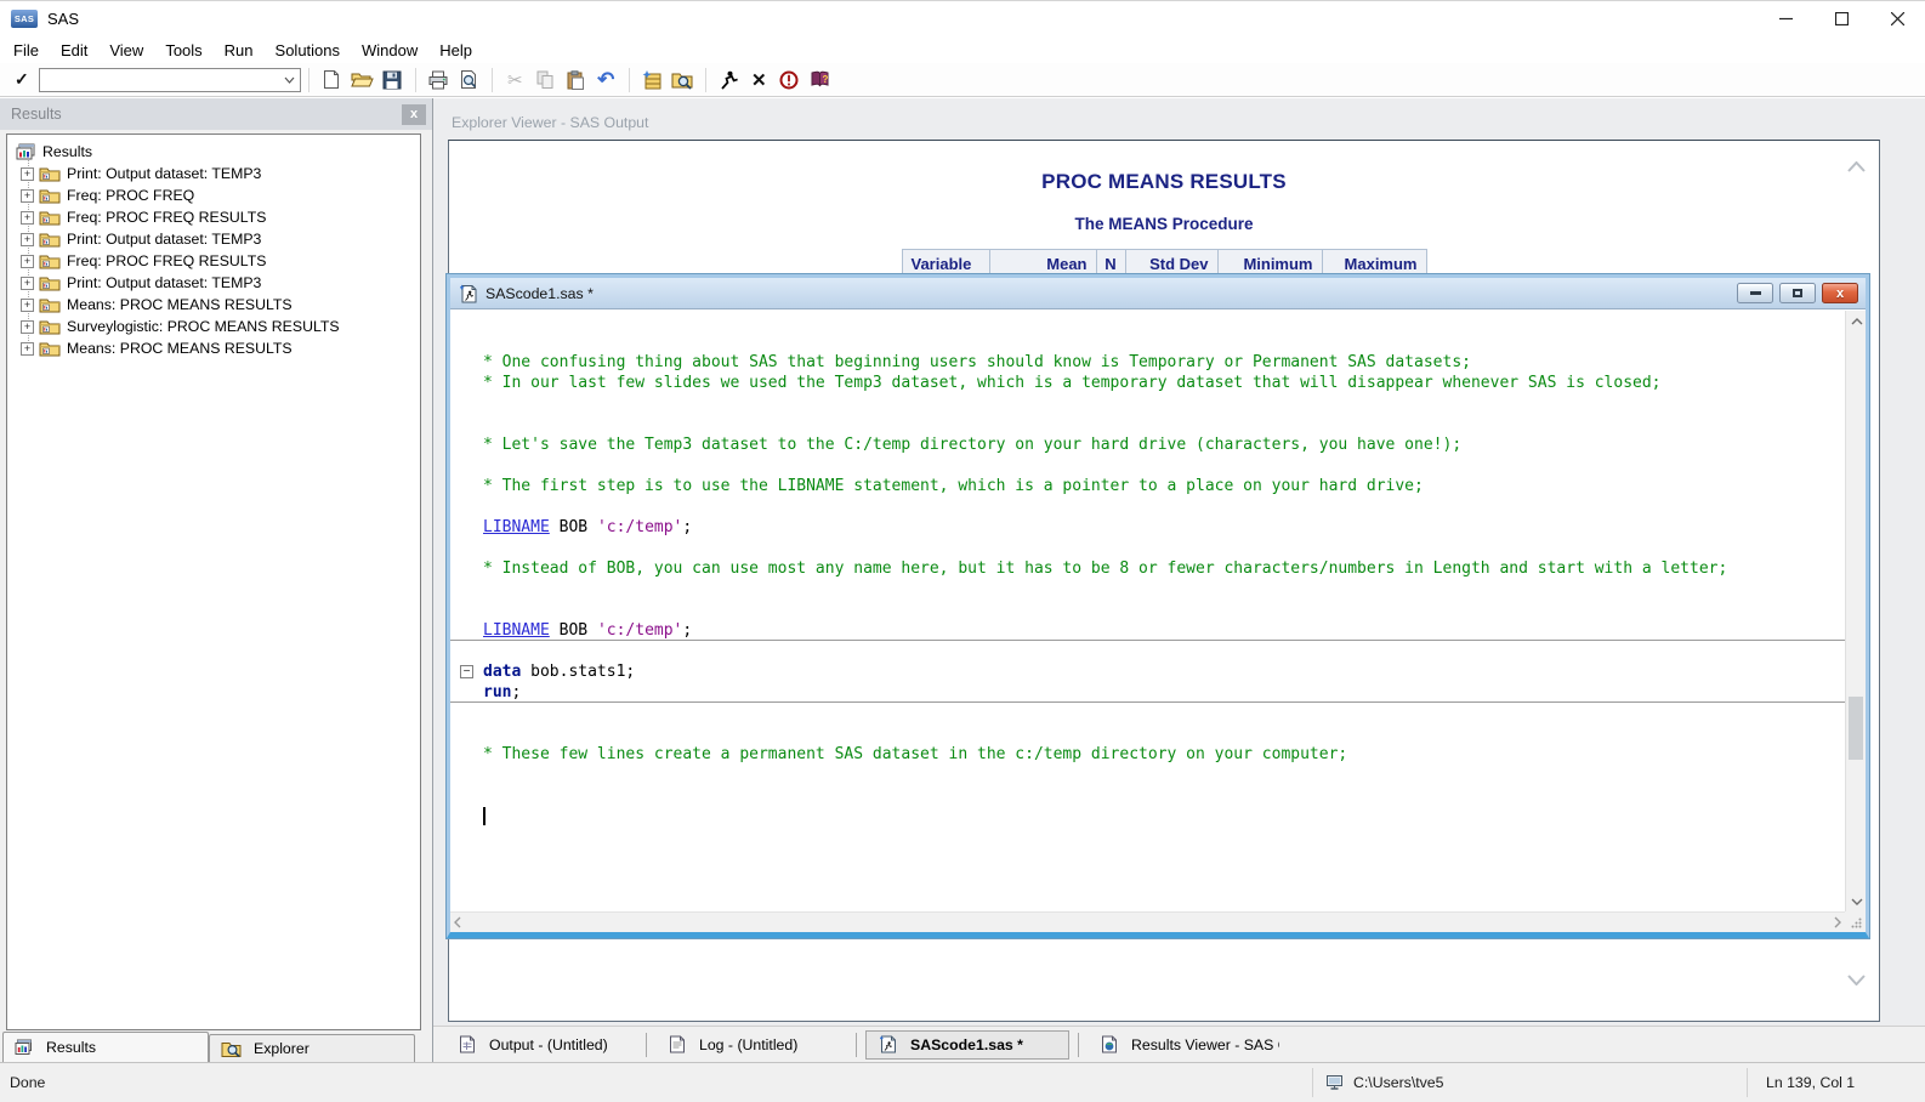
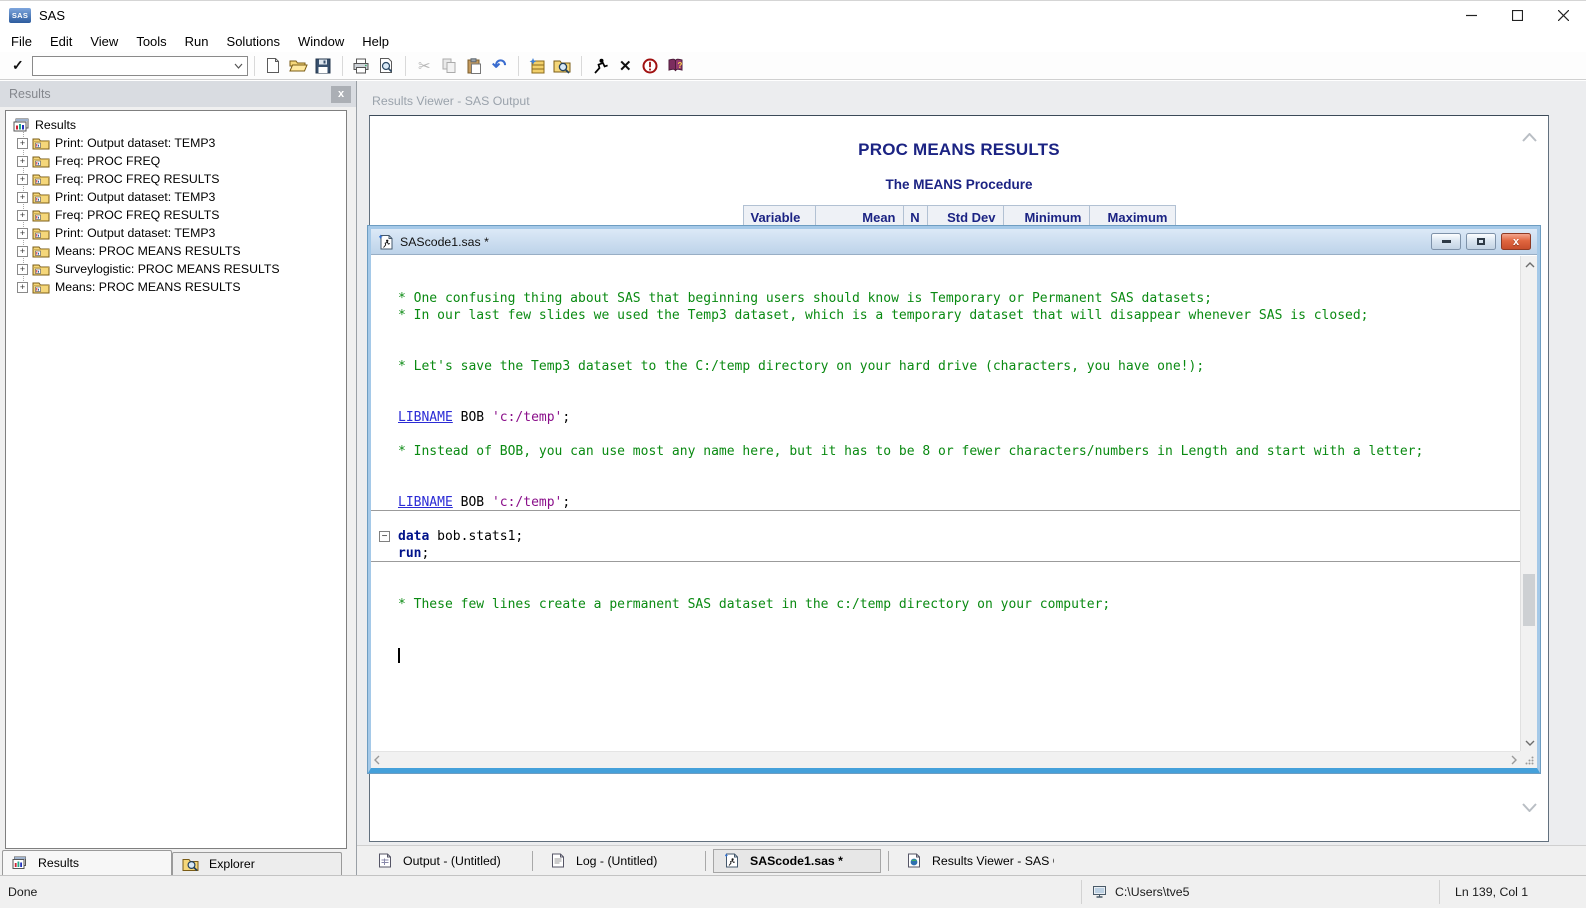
  SAS
  SAS
  File
  Edit
  View
  Tools
  Run
  Solutions
  Window
  Help
  ✓
  ✂
  ↶
  ✕
  ?
  Results
  x
  Results
  +
  Print: Output dataset: TEMP3
  +
  Freq: PROC FREQ
  +
  Freq: PROC FREQ RESULTS
  +
  Print: Output dataset: TEMP3
  +
  Freq: PROC FREQ RESULTS
  +
  Print: Output dataset: TEMP3
  +
  Means: PROC MEANS RESULTS
  +
  Surveylogistic: PROC MEANS RESULTS
  +
  Means: PROC MEANS RESULTS
  Results
  Explorer
- Explorer Viewer - SAS Output
+ Results Viewer - SAS Output
  PROC MEANS RESULTS
  The MEANS Procedure
  Variable	Mean	N	Std Dev	Minimum	Maximum
  SAScode1.sas *
  x
  * One confusing thing about SAS that beginning users should know is Temporary or Permanent SAS datasets;
  * In our last few slides we used the Temp3 dataset, which is a temporary dataset that will disappear whenever SAS is closed;
  * Let's save the Temp3 dataset to the C:/temp directory on your hard drive (characters, you have one!);
- * The first step is to use the LIBNAME statement, which is a pointer to a place on your hard drive;
  LIBNAME BOB 'c:/temp';
  * Instead of BOB, you can use most any name here, but it has to be 8 or fewer characters/numbers in Length and start with a letter;
  LIBNAME BOB 'c:/temp';
  −
  data bob.stats1;
  run;
  * These few lines create a permanent SAS dataset in the c:/temp directory on your computer;
  Output - (Untitled)
  Log - (Untitled)
  SAScode1.sas *
  Results Viewer - SAS
  Done
  C:\Users\tve5
  Ln 139, Col 1
